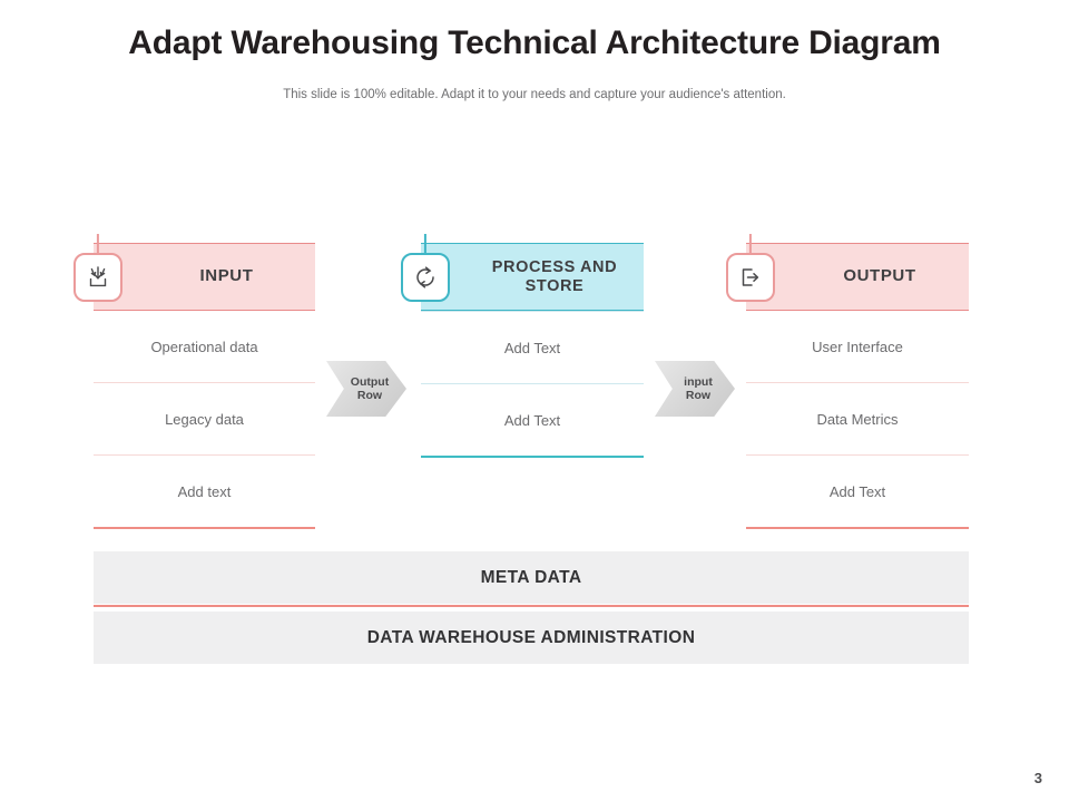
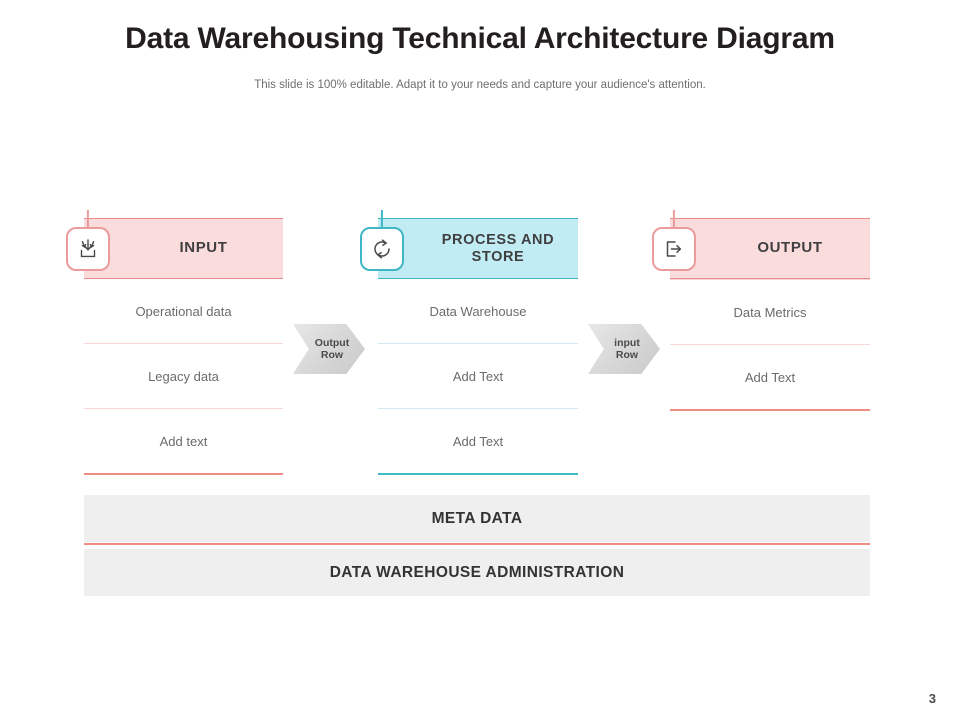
- Adapt Warehousing Technical Architecture Diagram
+ Data Warehousing Technical Architecture Diagram
  This slide is 100% editable. Adapt it to your needs and capture your audience's attention.
  INPUT
  Operational data
  Legacy data
  Add text
  PROCESS AND STORE
+ Data Warehouse
  Add Text
  Add Text
  OUTPUT
- User Interface
  Data Metrics
  Add Text
  Output
  Row
  input
  Row
  META DATA
  DATA WAREHOUSE ADMINISTRATION
  3
